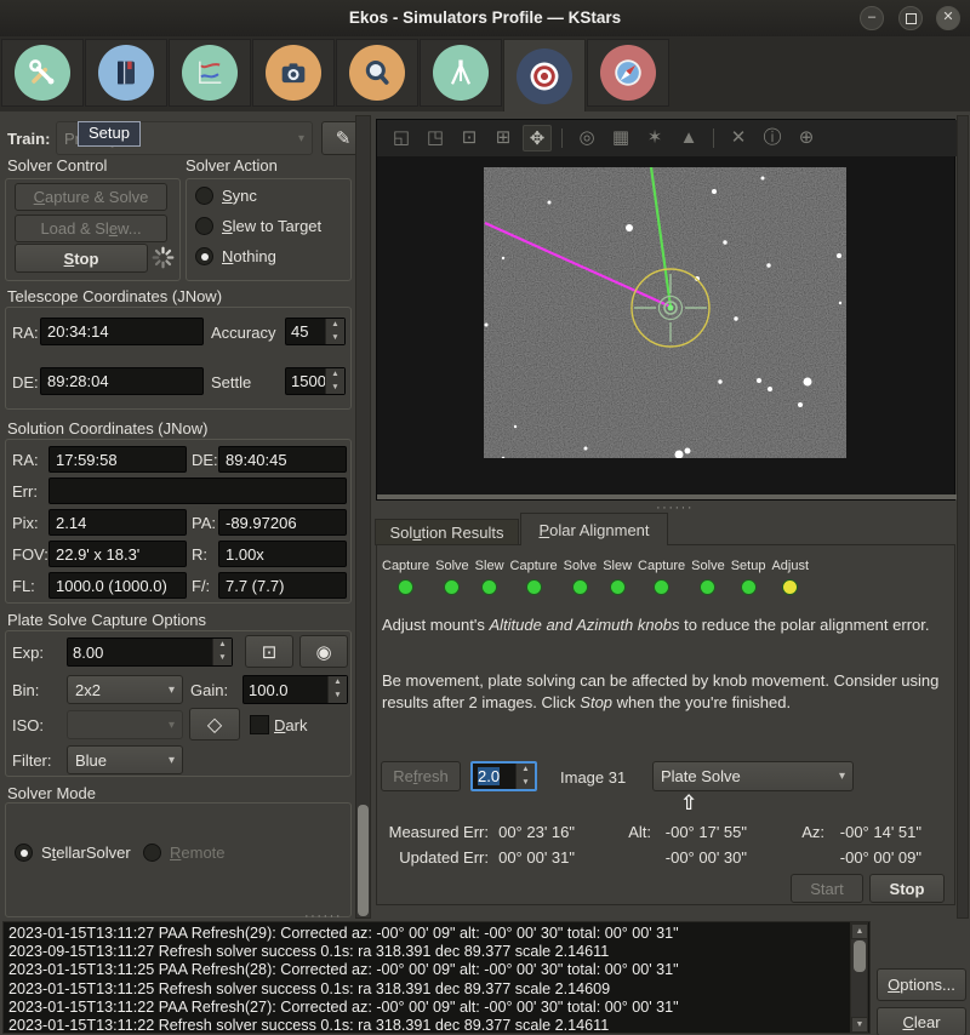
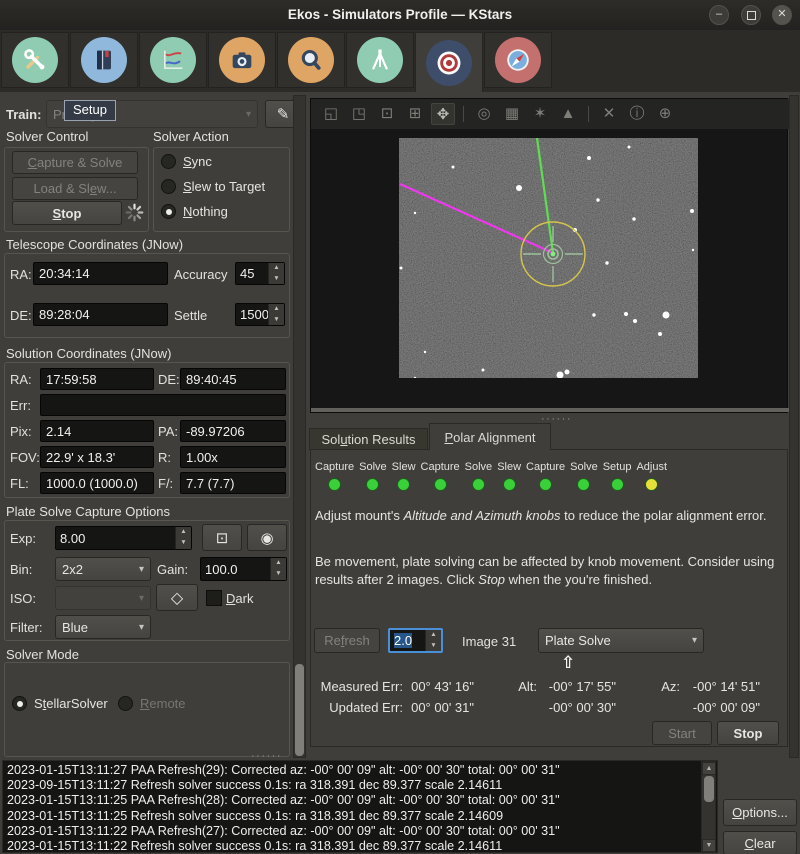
  Ekos - Simulators Profile — KStars
  –
  ✕
  Setup
  Train:
  ▾
  ✎
  Solver Control
  Solver Action
  C
  apture & Solve
  Load & Sl
  e
  w...
  S
  top
  Sync
  Slew to Target
  Nothing
  Telescope Coordinates (JNow)
  RA:
  20:34:14
  Accuracy
  45
  DE:
  89:28:04
  Settle
  1500
  Solution Coordinates (JNow)
  RA:
  17:59:58
  DE:
  89:40:45
  Err:
  Pix:
  2.14
  PA:
  -89.97206
  FOV:
  22.9' x 18.3'
  R:
  1.00x
  FL:
  1000.0 (1000.0)
  F/:
  7.7 (7.7)
  Plate Solve Capture Options
  Exp:
  8.00
  ⊡
  ◉
  Bin:
  2x2
  ▾
  Gain:
  100.0
  ISO:
  ▾
  ◇
  Dark
  Filter:
  Blue
  ▾
  Solver Mode
  StellarSolver
  Remote
  ◱
  ◳
  ⊡
  ⊞
  ✥
  ◎
  ▦
  ✶
  ▲
  ✕
  ⓘ
  ⊕
  ······
  Sol
  u
  tion Results
  P
  olar Alignment
  Capture
  Solve
  Slew
  Capture
  Solve
  Slew
  Capture
  Solve
  Setup
  Adjust
  Adjust mount's Altitude and Azimuth knobs to reduce the polar alignment error.
  Be movement, plate solving can be affected by knob movement. Consider using results after 2 images. Click Stop when the you're finished.
  Re
  f
  resh
  2.0
  Image 31
  Plate Solve
  ▾
  ⇧
  Measured Err:
- 00° 23' 16"
+ 00° 43' 16"
  Alt:
  -00° 17' 55"
  Az:
  -00° 14' 51"
  Updated Err:
  00° 00' 31"
  -00° 00' 30"
  -00° 00' 09"
  Start
  Stop
  ······
  2023-01-15T13:11:27 PAA Refresh(29): Corrected az: -00° 00' 09" alt: -00° 00' 30" total: 00° 00' 31"
  2023-09-15T13:11:27 Refresh solver success 0.1s: ra 318.391 dec 89.377 scale 2.14611
  2023-01-15T13:11:25 PAA Refresh(28): Corrected az: -00° 00' 09" alt: -00° 00' 30" total: 00° 00' 31"
  2023-01-15T13:11:25 Refresh solver success 0.1s: ra 318.391 dec 89.377 scale 2.14609
  2023-01-15T13:11:22 PAA Refresh(27): Corrected az: -00° 00' 09" alt: -00° 00' 30" total: 00° 00' 31"
  2023-01-15T13:11:22 Refresh solver success 0.1s: ra 318.391 dec 89.377 scale 2.14611
  O
  ptions...
  C
  lear
